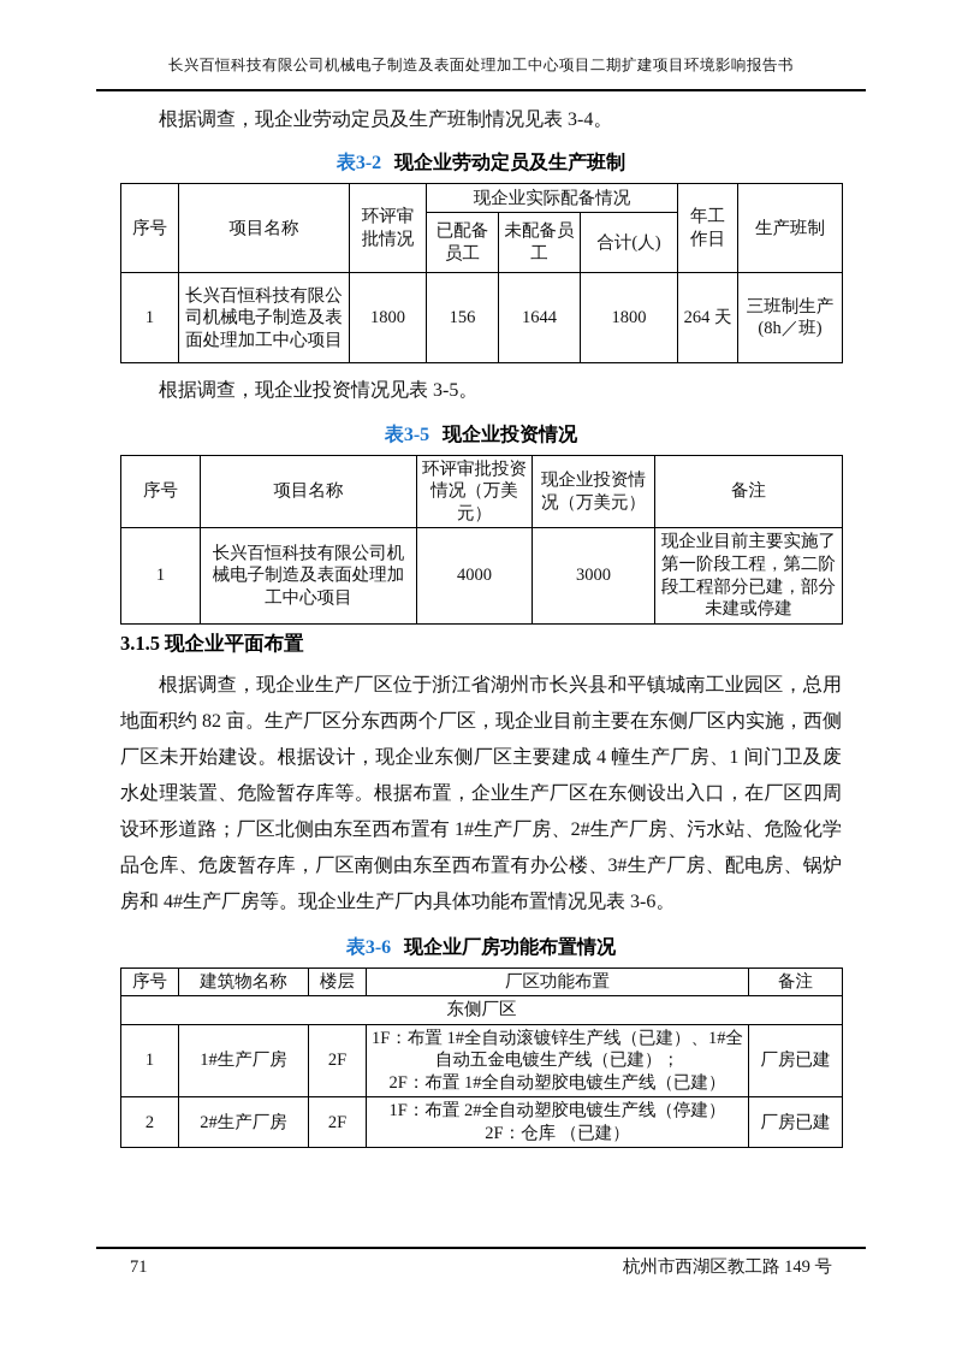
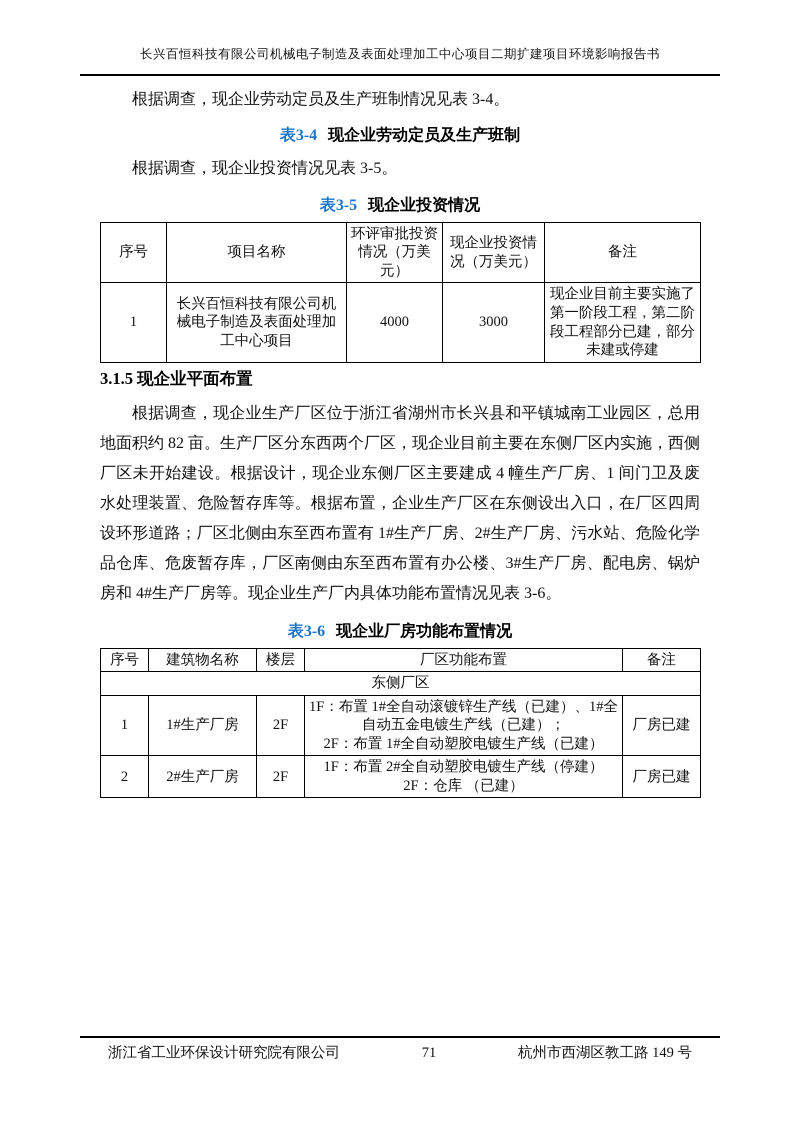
  长兴百恒科技有限公司机械电子制造及表面处理加工中心项目二期扩建项目环境影响报告书
  根据调查，现企业劳动定员及生产班制情况见表 3-4。
- 表3-2 现企业劳动定员及生产班制
+ 表3-4 现企业劳动定员及生产班制
- 序号	项目名称	环评审批情况	现企业实际配备情况	年工作日	生产班制
- 已配备员工	未配备员工	合计(人)
- 1	长兴百恒科技有限公司机械电子制造及表面处理加工中心项目	1800	156	1644	1800	264 天	三班制生产(8h／班)
  根据调查，现企业投资情况见表 3-5。
  表3-5 现企业投资情况
  序号	项目名称	环评审批投资情况（万美元）	现企业投资情况（万美元）	备注
  1	长兴百恒科技有限公司机械电子制造及表面处理加工中心项目	4000	3000	现企业目前主要实施了第一阶段工程，第二阶段工程部分已建，部分未建或停建
  3.1.5 现企业平面布置
  根据调查，现企业生产厂区位于浙江省湖州市长兴县和平镇城南工业园区，总用地面积约 82 亩。生产厂区分东西两个厂区，现企业目前主要在东侧厂区内实施，西侧厂区未开始建设。根据设计，现企业东侧厂区主要建成 4 幢生产厂房、1 间门卫及废水处理装置、危险暂存库等。根据布置，企业生产厂区在东侧设出入口，在厂区四周设环形道路；厂区北侧由东至西布置有 1#生产厂房、2#生产厂房、污水站、危险化学品仓库、危废暂存库，厂区南侧由东至西布置有办公楼、3#生产厂房、配电房、锅炉房和 4#生产厂房等。现企业生产厂内具体功能布置情况见表 3-6。
  表3-6 现企业厂房功能布置情况
  序号	建筑物名称	楼层	厂区功能布置	备注
  东侧厂区
  1	1#生产厂房	2F	1F：布置 1#全自动滚镀锌生产线（已建）、1#全自动五金电镀生产线（已建）； 2F：布置 1#全自动塑胶电镀生产线（已建）	厂房已建
  2	2#生产厂房	2F	1F：布置 2#全自动塑胶电镀生产线（停建） 2F：仓库 （已建）	厂房已建
+ 浙江省工业环保设计研究院有限公司
  71
  杭州市西湖区教工路 149 号
